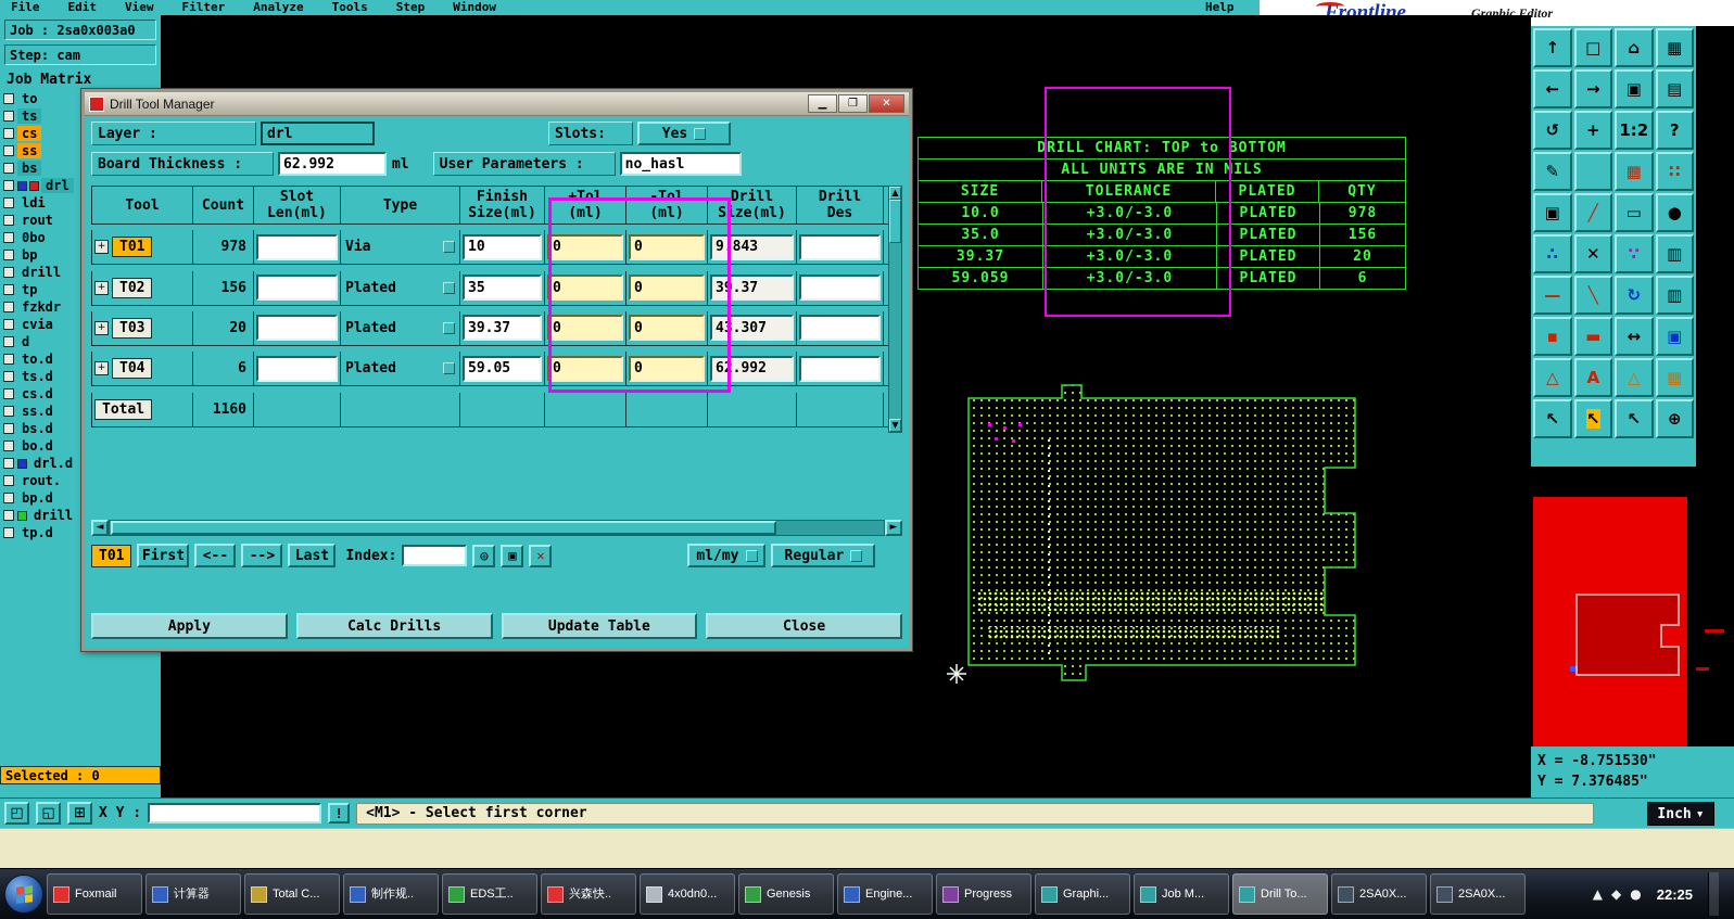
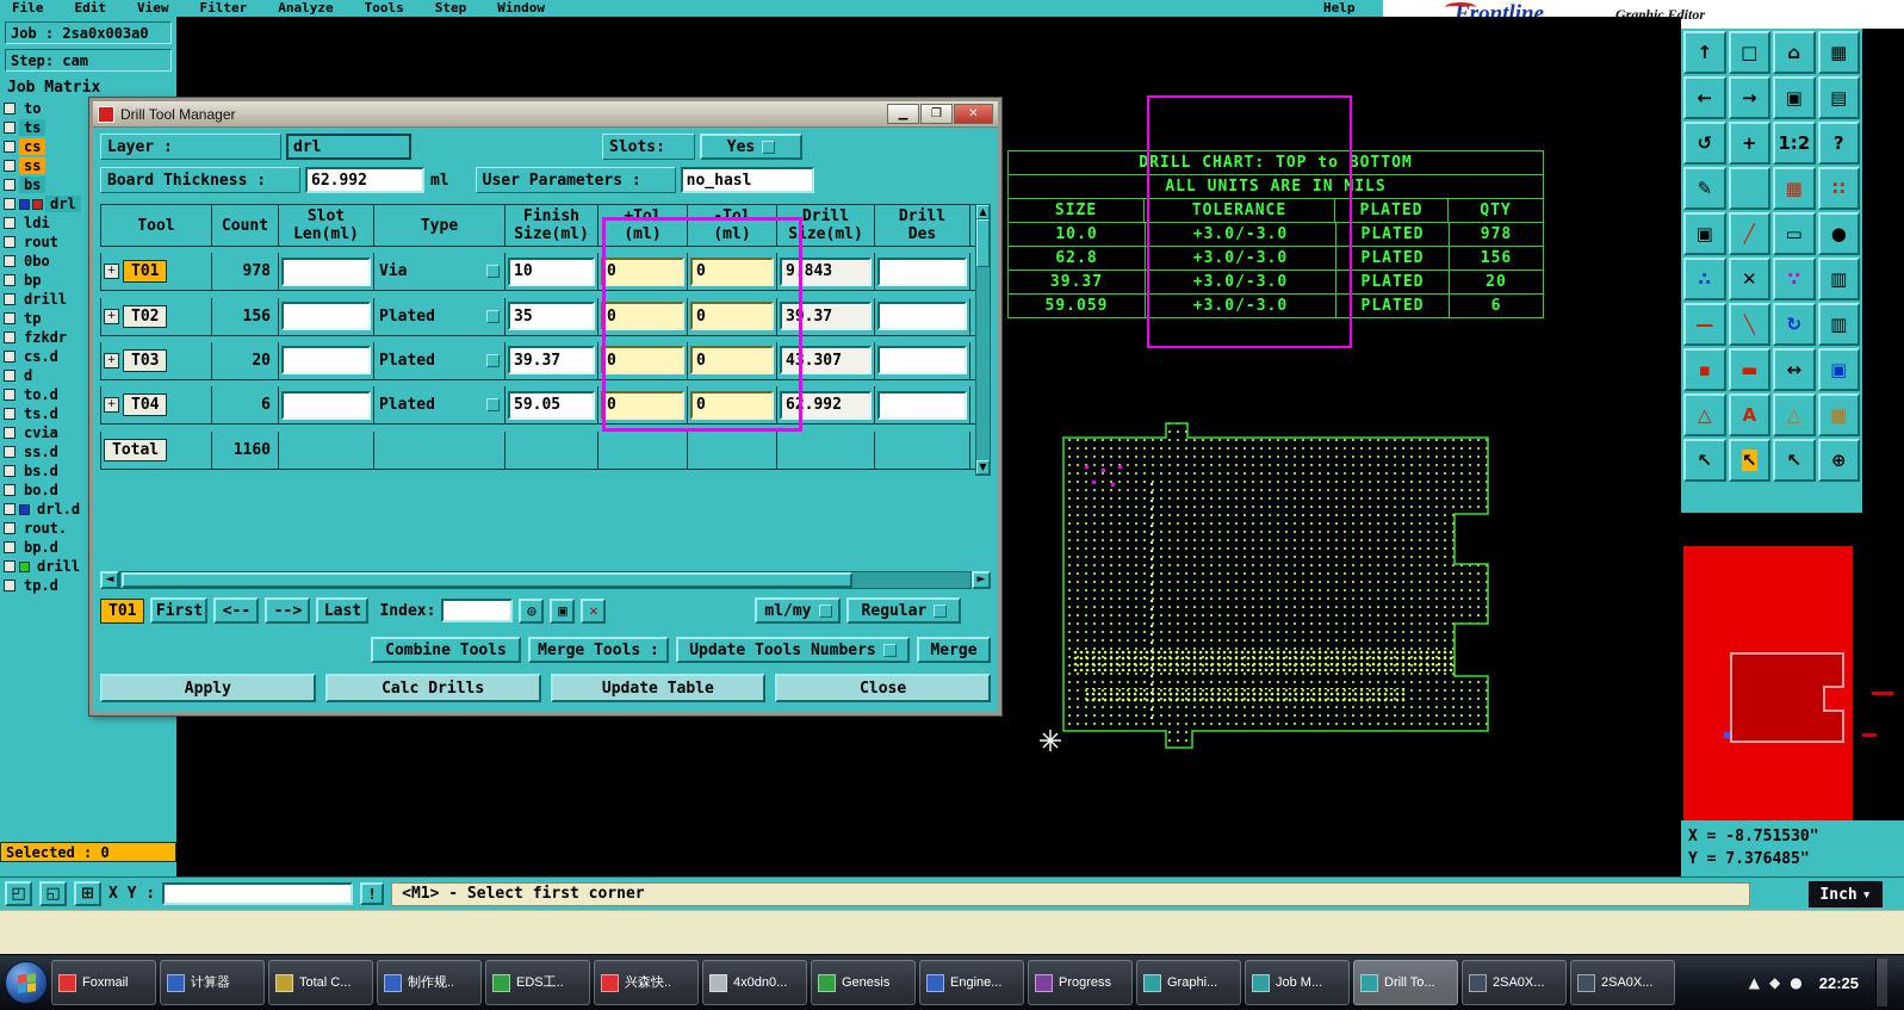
  File
  Edit
  View
  Filter
  Analyze
  Tools
  Step
  Window
  Help
  Frontline
  Graphic Editor
  Job : 2sa0x003a0
  Step: cam
  Job Matrix
  to
  ts
  cs
  ss
  bs
  drl
  ldi
  rout
  0bo
  bp
  drill
  tp
  fzkdr
- cvia
+ cs.d
  d
  to.d
  ts.d
- cs.d
+ cvia
  ss.d
  bs.d
  bo.d
  drl.d
  rout.
  bp.d
  drill
  tp.d
  Selected : 0
  DRILL CHART: TOP to BOTTOM
  ALL UNITS ARE IN MILS
  SIZE
  TOLERANCE
  PLATED
  QTY
  10.0
  +3.0/-3.0
  PLATED
  978
- 35.0
+ 62.8
  +3.0/-3.0
  PLATED
  156
  39.37
  +3.0/-3.0
  PLATED
  20
  59.059
  +3.0/-3.0
  PLATED
  6
  ↑
  □
  ⌂
  ▦
  ←
  →
  ▣
  ▤
  ↺
  +
  1:2
  ?
  ✎
  ▦
  ∷
  ▣
  ╱
  ▭
  ●
  ∴
  ✕
  ∵
  ▥
  —
  ╲
  ↻
  ▥
  ▪
  ▬
  ↔
  ▣
  △
  A
  △
  ▦
  ↖
  ↖
  ↖
  ⊕
  X = -8.751530"
  Y = 7.376485"
  Drill Tool Manager
  ▁
  ❐
  ✕
  Layer :
  drl
  Slots:
  Yes
  Board Thickness :
  62.992
  ml
  User Parameters :
  no_hasl
  Tool
  Count
  Slot
  Len(ml)
  Type
  Finish
  Size(ml)
  +Tol
  (ml)
  -Tol
  (ml)
  Drill
  Size(ml)
  Drill
  Des
  +
  T01
  978
  Via
  10
  0
  0
  9.843
  +
  T02
  156
  Plated
  35
  0
  0
  39.37
  +
  T03
  20
  Plated
  39.37
  0
  0
  43.307
  +
  T04
  6
  Plated
  59.05
  0
  0
  62.992
  Total
  1160
  ▲
  ▼
  ◄
  ►
  T01
  First
  <--
  -->
  Last
  Index:
  ◎
  ▣
  ✕
  ml/my
  Regular
+ Combine Tools
+ Merge Tools :
+ Update Tools Numbers
+ Merge
  Apply
  Calc Drills
  Update Table
  Close
  ◰
  ◱
  ⊞
  X Y :
  !
  <M1> - Select first corner
  Inch
  ▾
  Foxmail
  计算器
  Total C...
  制作规..
  EDS工..
  兴森快..
  4x0dn0...
  Genesis
  Engine...
  Progress
  Graphi...
  Job M...
  Drill To...
  2SA0X...
  2SA0X...
  ▲
  ◆
  ●
  22:25
